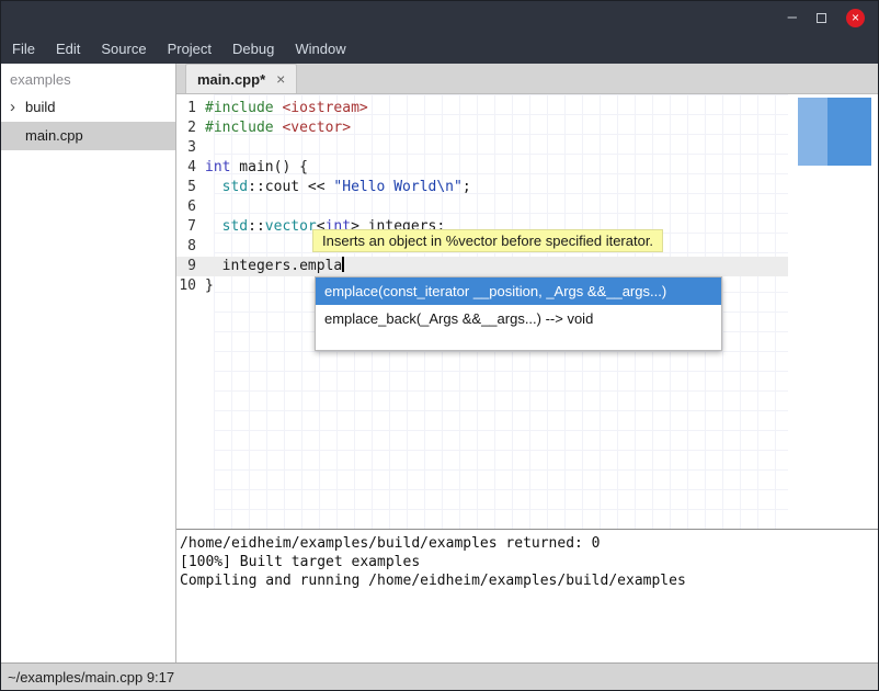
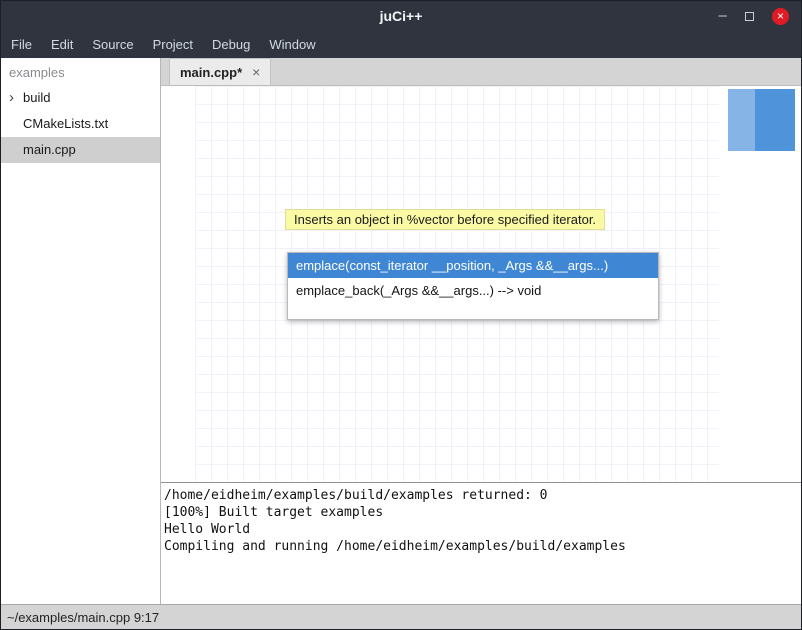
+ juCi++
  –
  ×
  File
  Edit
  Source
  Project
  Debug
  Window
  examples
  ›
  build
+ CMakeLists.txt
  main.cpp
  main.cpp*
  ×
- 1
- #include <iostream>
- 2
- #include <vector>
- 3
- 4
- int main() {
- 5
- std::cout << "Hello World\n";
- 6
- 7
- std::vector<int> integers;
- 8
- 9
- integers.empla
- 10
- }
  Inserts an object in %vector before specified iterator.
  emplace(const_iterator __position, _Args &&__args...)
  emplace_back(_Args &&__args...) --> void
  /home/eidheim/examples/build/examples returned: 0
  [100%] Built target examples
+ Hello World
  Compiling and running /home/eidheim/examples/build/examples
  ~/examples/main.cpp 9:17
